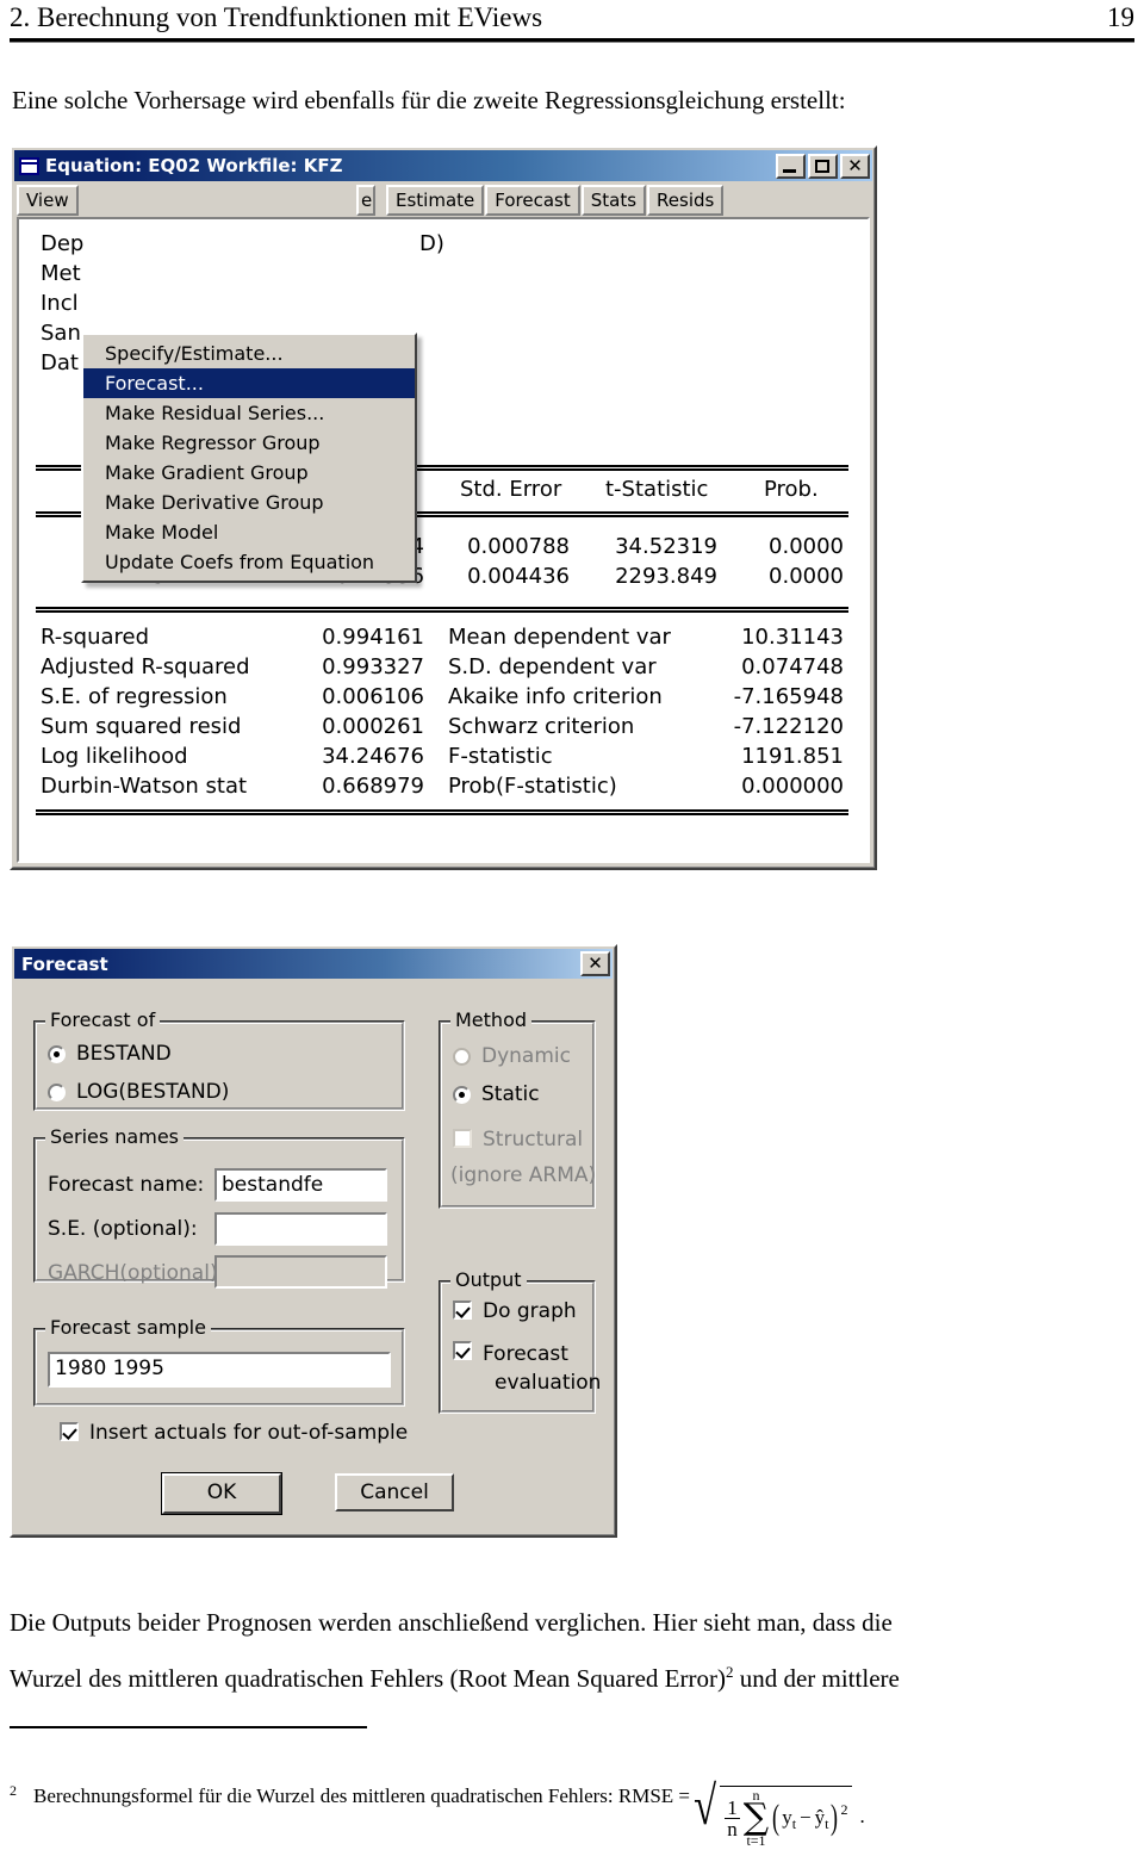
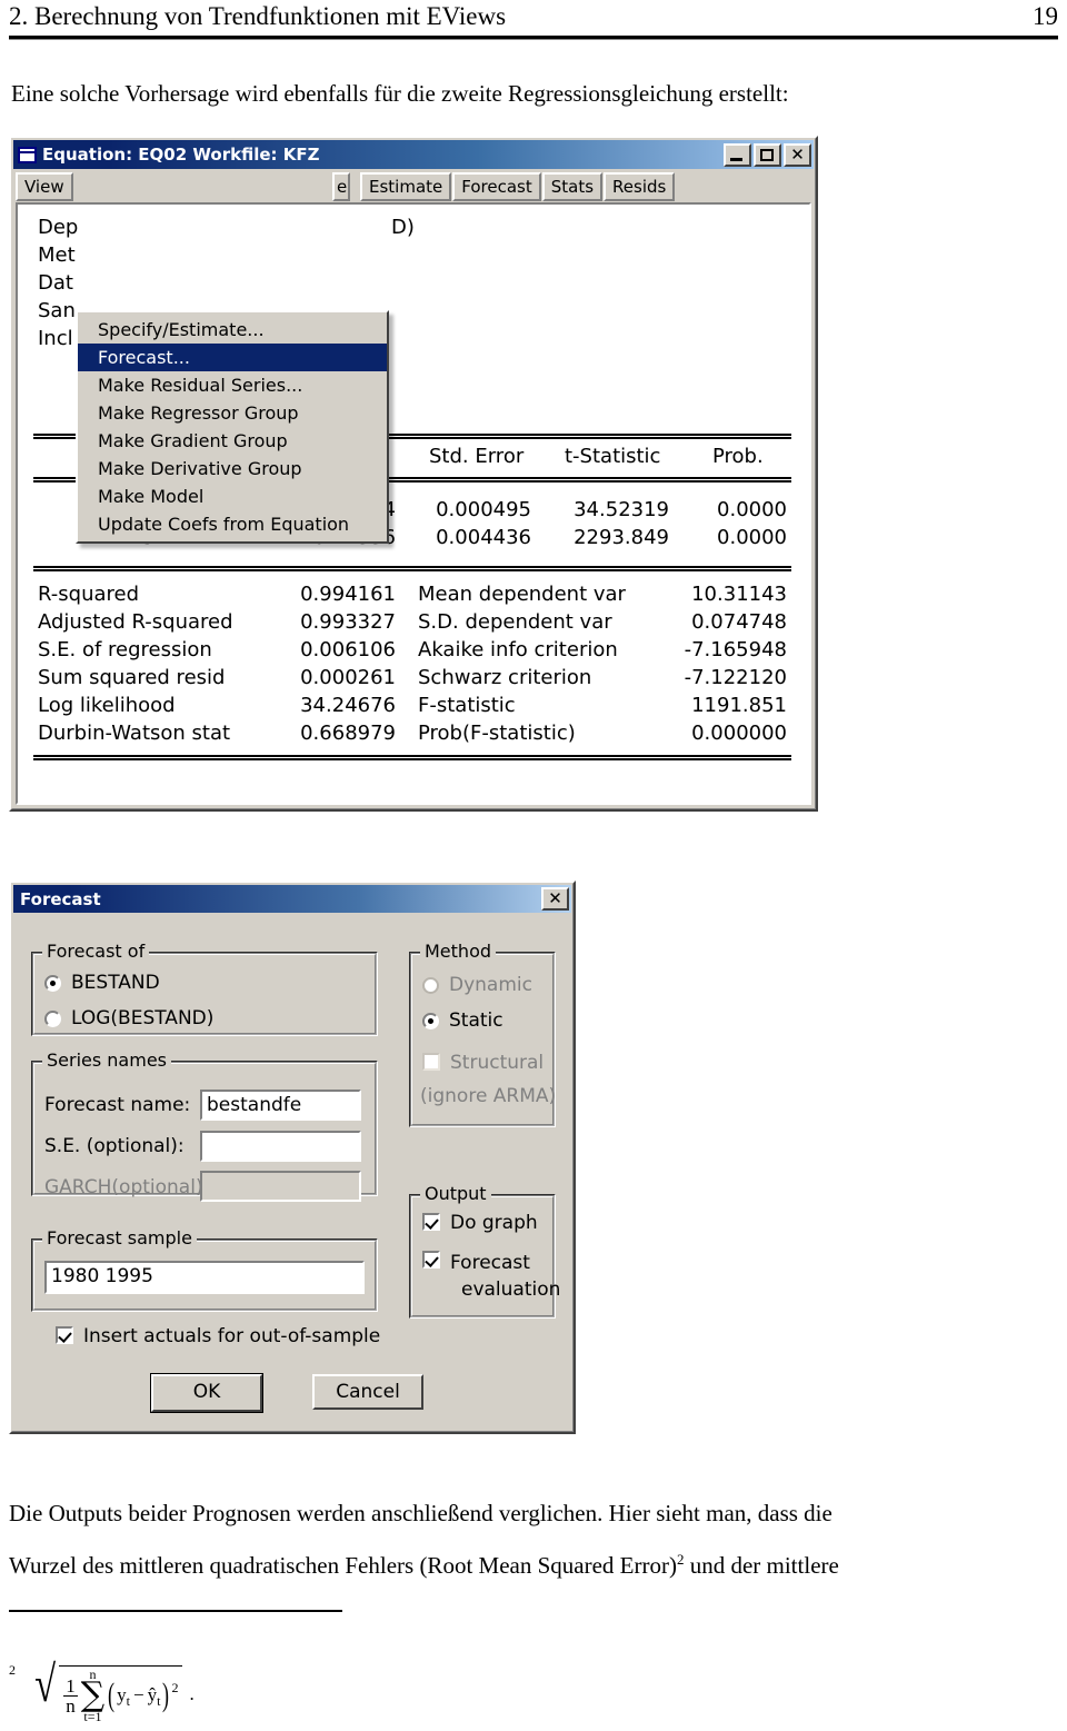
  2. Berechnung von Trendfunktionen mit EViews
  19
  Eine solche Vorhersage wird ebenfalls für die zweite Regressionsgleichung erstellt:
  Equation: EQ02 Workfile: KFZ
  ✕
  View
  e
  Estimate
  Forecast
  Stats
  Resids
  Dep
  Met
- Incl
+ Dat
  San
- Dat
+ Incl
  D)
  Std. Error
  t-Statistic
  Prob.
- 0.000788
+ 0.000495
  34.52319
  0.0000
  0.004436
  2293.849
  0.0000
  R-squared
  0.994161
  Mean dependent var
  10.31143
  Adjusted R-squared
  0.993327
  S.D. dependent var
  0.074748
  S.E. of regression
  0.006106
  Akaike info criterion
  -7.165948
  Sum squared resid
  0.000261
  Schwarz criterion
  -7.122120
  Log likelihood
  34.24676
  F-statistic
  1191.851
  Durbin-Watson stat
  0.668979
  Prob(F-statistic)
  0.000000
  Specify/Estimate...
  Forecast...
  Make Residual Series...
  Make Regressor Group
  Make Gradient Group
  Make Derivative Group
  Make Model
  Update Coefs from Equation
  Forecast
  ✕
  Forecast of
  BESTAND
  LOG(BESTAND)
  Series names
  Forecast name:
  bestandfe
  S.E. (optional):
  GARCH(optional
  Forecast sample
  1980 1995
  Insert actuals for out-of-sample
  Method
  Dynamic
  Static
  Structural
  (ignore ARMA)
  Output
  Do graph
  Forecast
  evaluation
  OK
  Cancel
  Die Outputs beider Prognosen werden anschließend verglichen. Hier sieht man, dass die
  Wurzel des mittleren quadratischen Fehlers (Root Mean Squared Error)2 und der mittlere
  2
- Berechnungsformel für die Wurzel des mittleren quadratischen Fehlers: RMSE =
  √
  1
  n
  n
  ∑
  t=1
  (
  y
  t
  −
  ŷ
  t
  )
  2
  .
